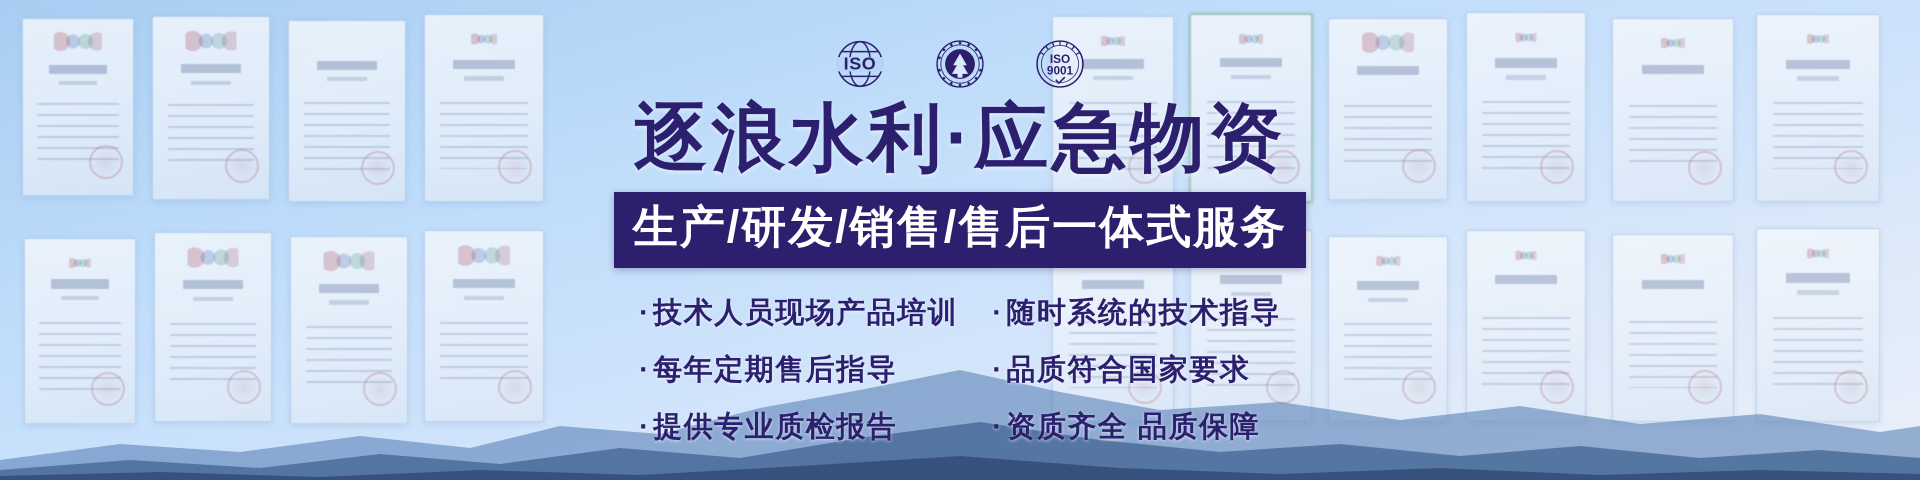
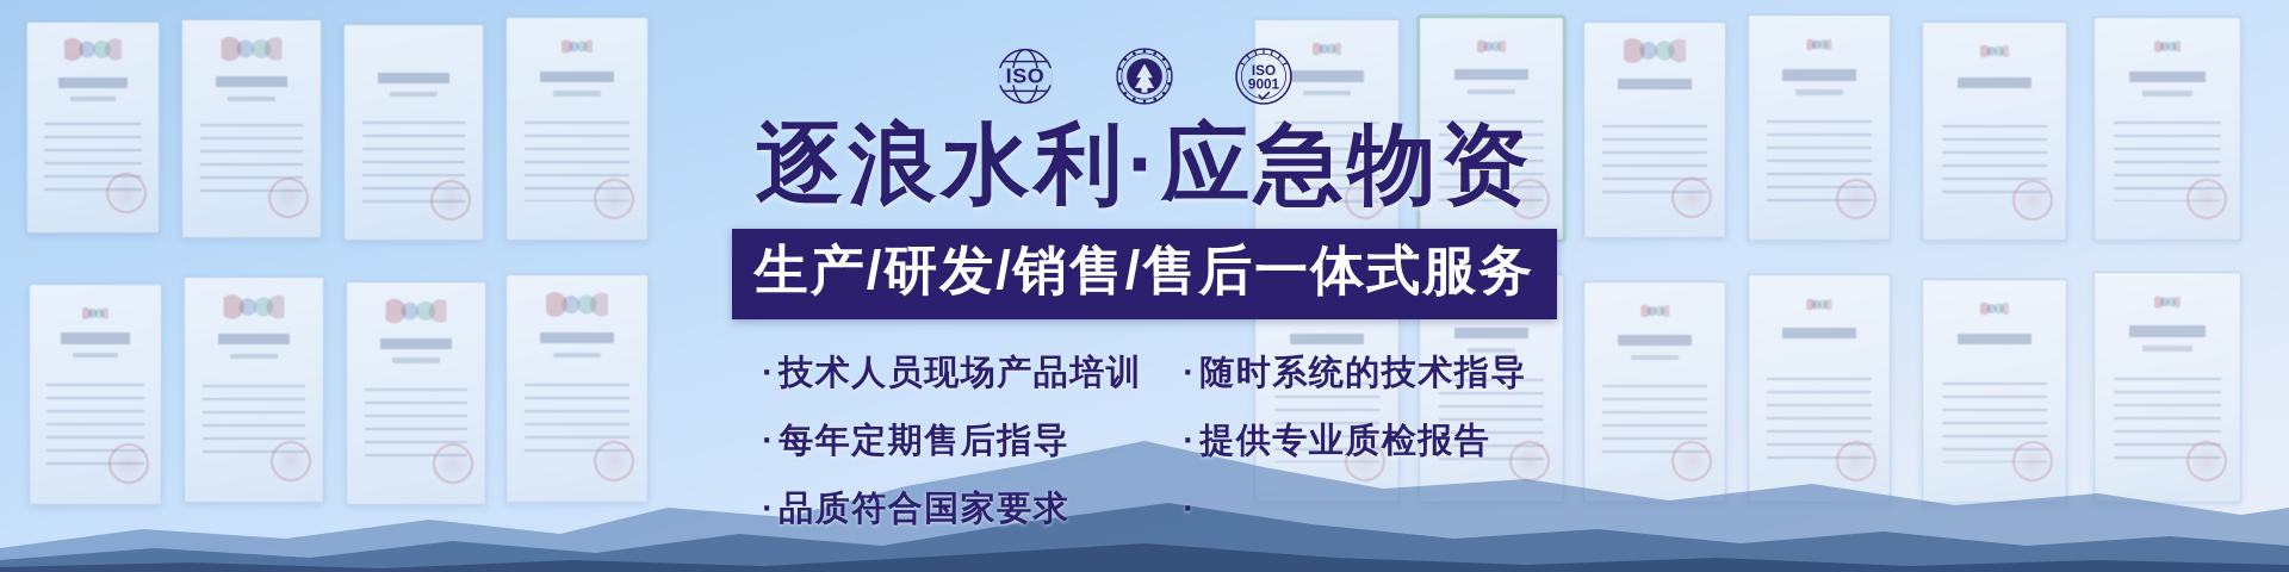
  ISO
  ISO
  9001
  逐浪水利·应急物资
  生产/研发/销售/售后一体式服务
  ·
  技术人员现场产品培训
  ·
  随时系统的技术指导
  ·
  每年定期售后指导
  ·
- 品质符合国家要求
+ 提供专业质检报告
  ·
- 提供专业质检报告
+ 品质符合国家要求
  ·
- 资质齐全 品质保障
